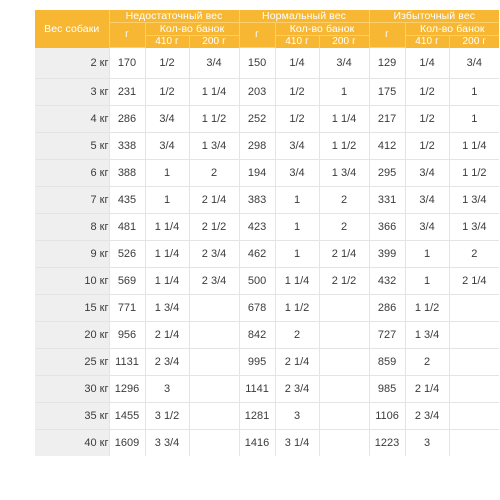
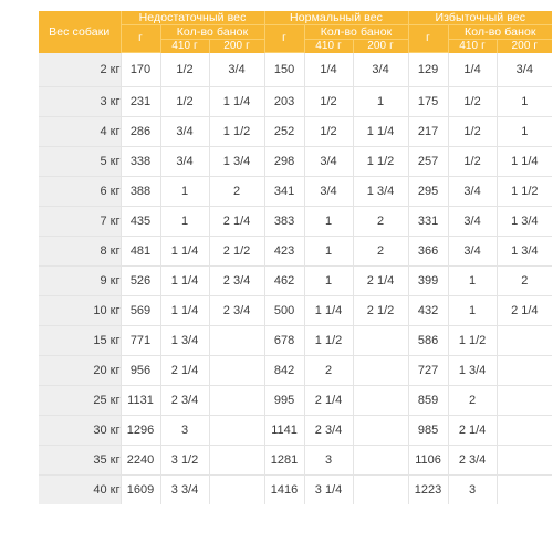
  Вес собаки	Недостаточный вес	Нормальный вес	Избыточный вес
  г	Кол-во банок	г	Кол-во банок	г	Кол-во банок
  410 г	200 г	410 г	200 г	410 г	200 г
  2 кг	170	1/2	3/4	150	1/4	3/4	129	1/4	3/4
  3 кг	231	1/2	1 1/4	203	1/2	1	175	1/2	1
  4 кг	286	3/4	1 1/2	252	1/2	1 1/4	217	1/2	1
- 5 кг	338	3/4	1 3/4	298	3/4	1 1/2	412	1/2	1 1/4
+ 5 кг	338	3/4	1 3/4	298	3/4	1 1/2	257	1/2	1 1/4
- 6 кг	388	1	2	194	3/4	1 3/4	295	3/4	1 1/2
+ 6 кг	388	1	2	341	3/4	1 3/4	295	3/4	1 1/2
  7 кг	435	1	2 1/4	383	1	2	331	3/4	1 3/4
  8 кг	481	1 1/4	2 1/2	423	1	2	366	3/4	1 3/4
  9 кг	526	1 1/4	2 3/4	462	1	2 1/4	399	1	2
  10 кг	569	1 1/4	2 3/4	500	1 1/4	2 1/2	432	1	2 1/4
- 15 кг	771	1 3/4		678	1 1/2		286	1 1/2
+ 15 кг	771	1 3/4		678	1 1/2		586	1 1/2
  20 кг	956	2 1/4		842	2		727	1 3/4
  25 кг	1131	2 3/4		995	2 1/4		859	2
  30 кг	1296	3		1141	2 3/4		985	2 1/4
- 35 кг	1455	3 1/2		1281	3		1106	2 3/4
+ 35 кг	2240	3 1/2		1281	3		1106	2 3/4
  40 кг	1609	3 3/4		1416	3 1/4		1223	3
